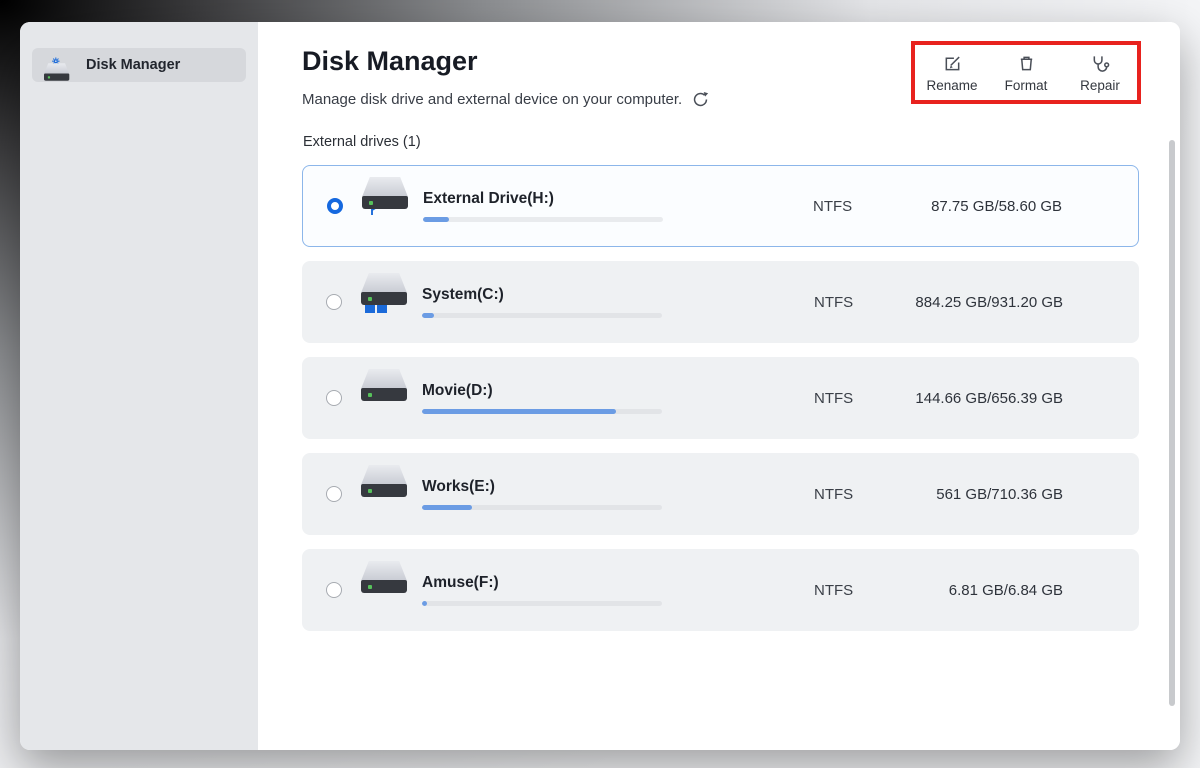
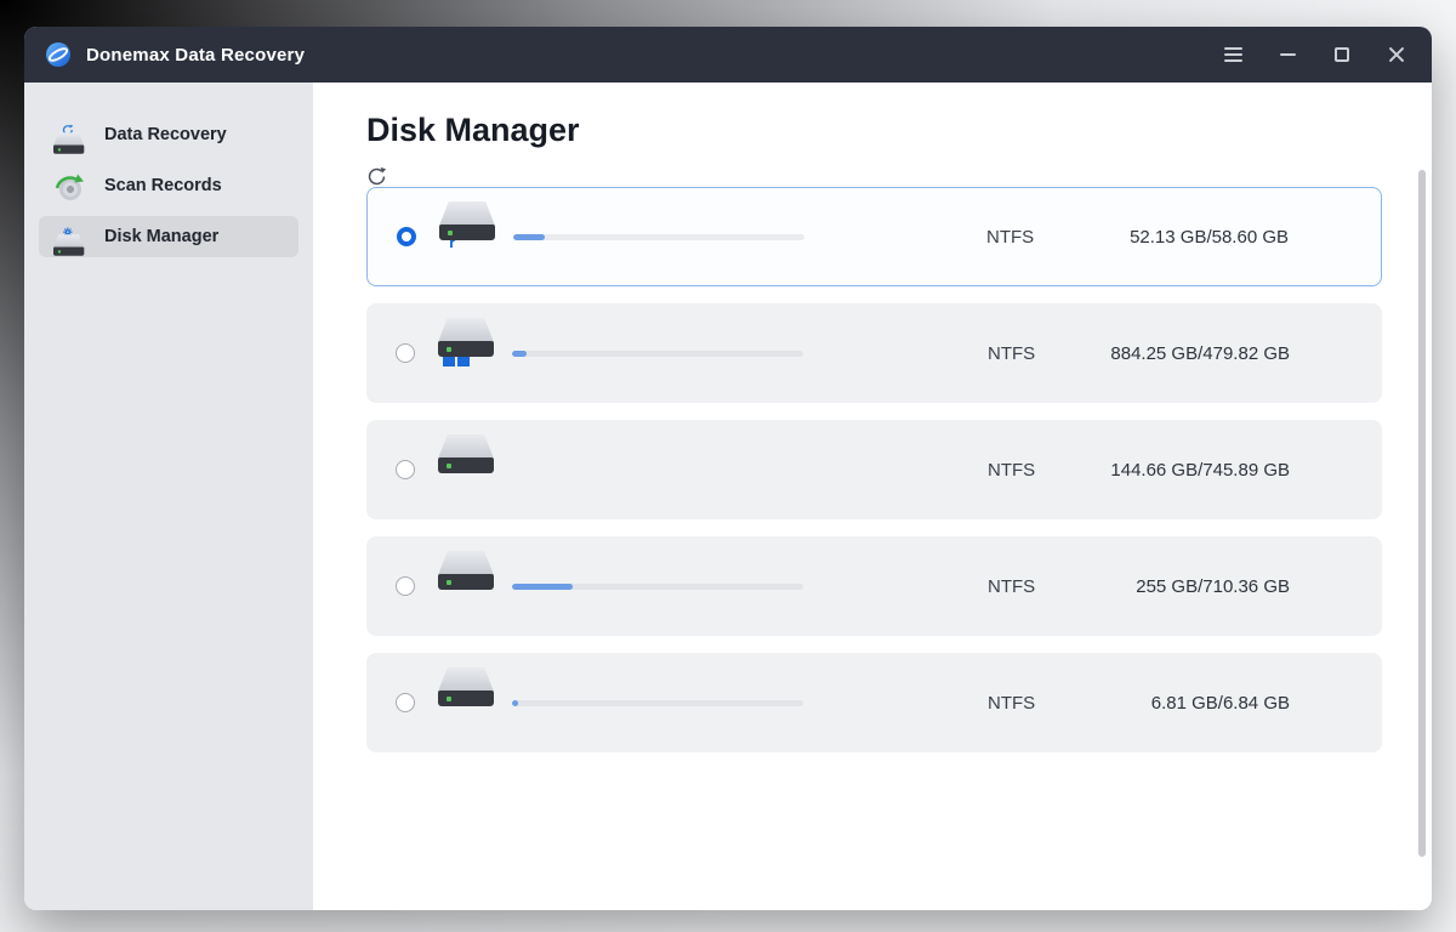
+ Donemax Data Recovery
+ Data Recovery
+ Scan Records
  Disk Manager
  Disk Manager
- Manage disk drive and external device on your computer.
- Rename
- Format
- Repair
- External drives (1)
- External Drive(H:)
  NTFS
- 87.75 GB/58.60 GB
+ 52.13 GB/58.60 GB
- System(C:)
  NTFS
- 884.25 GB/931.20 GB
+ 884.25 GB/479.82 GB
- Movie(D:)
  NTFS
- 144.66 GB/656.39 GB
+ 144.66 GB/745.89 GB
- Works(E:)
  NTFS
- 561 GB/710.36 GB
+ 255 GB/710.36 GB
- Amuse(F:)
  NTFS
  6.81 GB/6.84 GB
